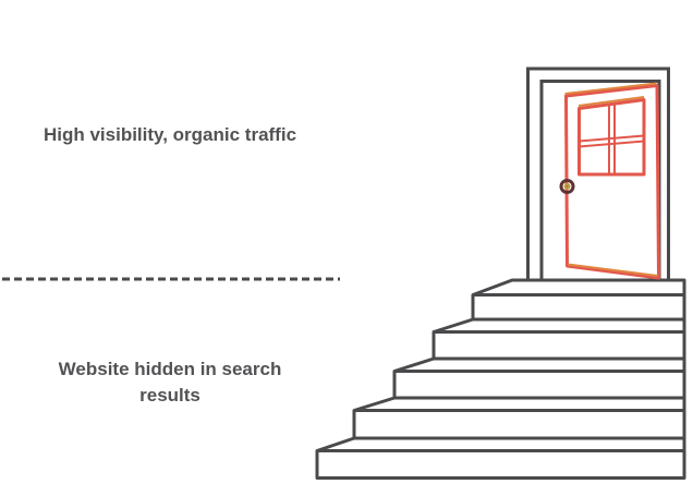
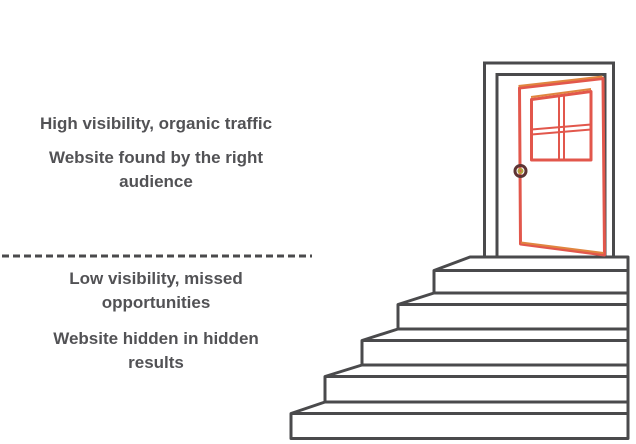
  High visibility, organic traffic
+ Website found by the right audience
+ Low visibility, missed opportunities
- Website hidden in search results
+ Website hidden in hidden results
